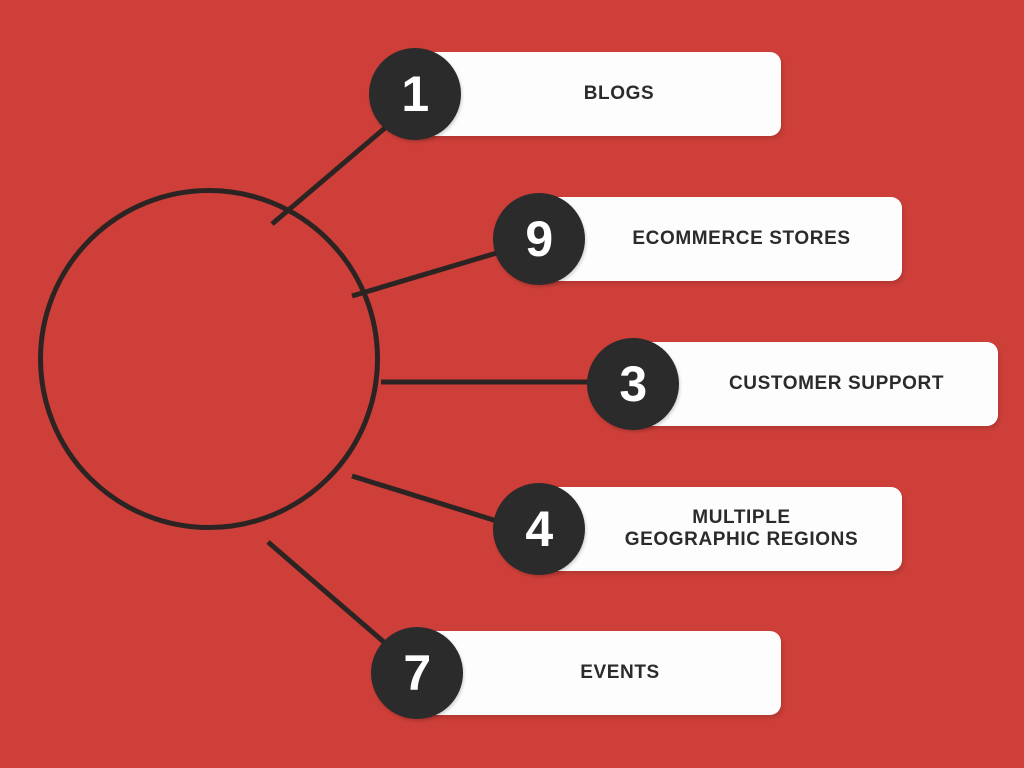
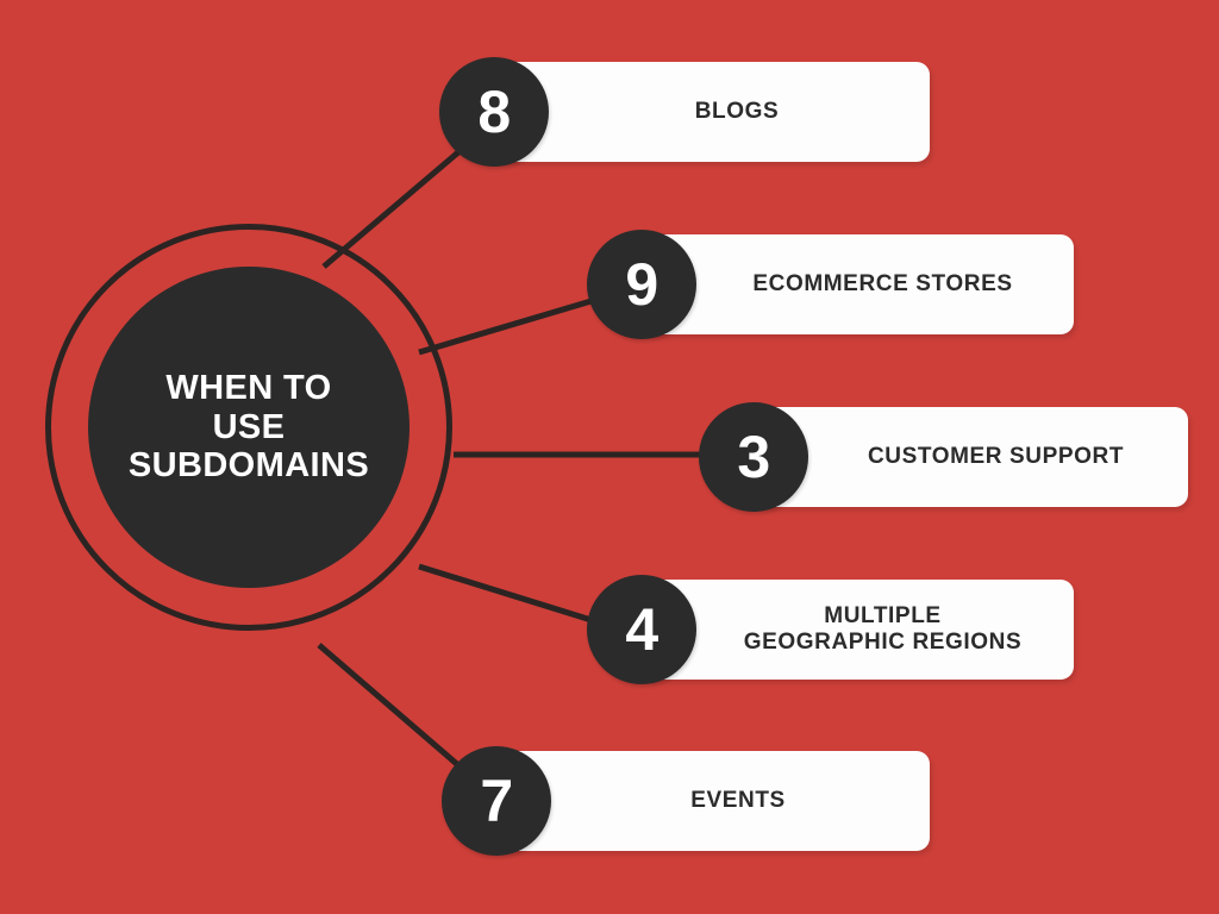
+ WHEN TO
+ USE
+ SUBDOMAINS
  BLOGS
- 1
+ 8
  ECOMMERCE STORES
  9
  CUSTOMER SUPPORT
  3
  MULTIPLE
  GEOGRAPHIC REGIONS
  4
  EVENTS
  7
